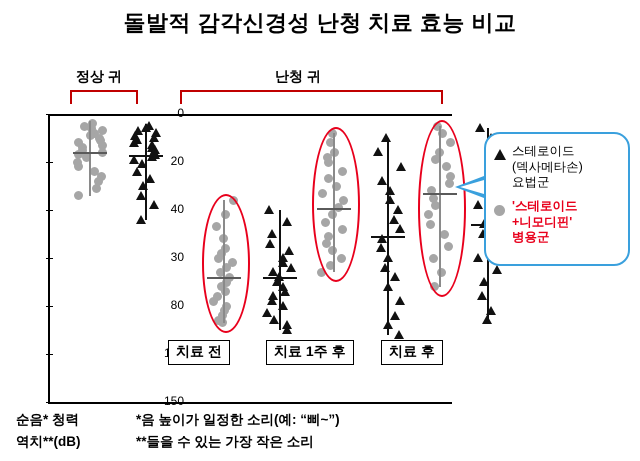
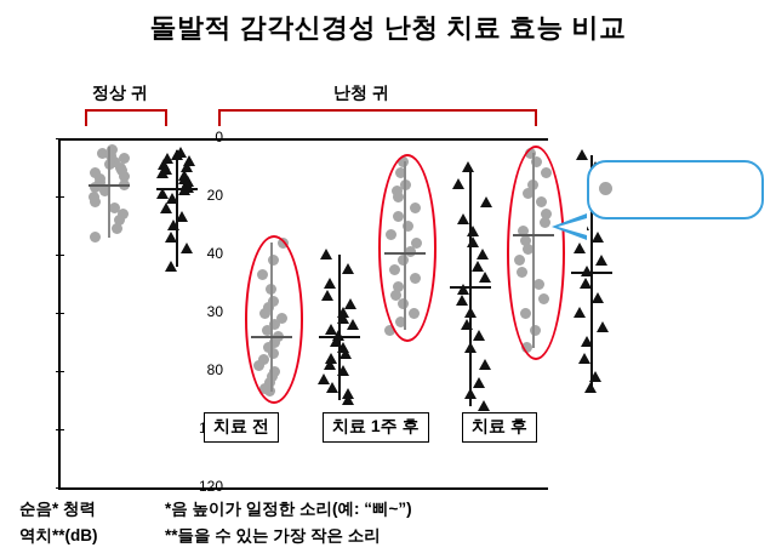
  돌발적 감각신경성 난청 치료 효능 비교
  정상 귀
  난청 귀
  0
  20
  40
  30
  80
- 150
+ 120
  치료 전
  치료 1주 후
  치료 후
- 스테로이드
- (덱사메타손)
- 요법군
- '스테로이드
- +니모디핀'
- 병용군
  순음* 청력
  역치**(dB)
  *음 높이가 일정한 소리(예: “삐~”)
  **들을 수 있는 가장 작은 소리
